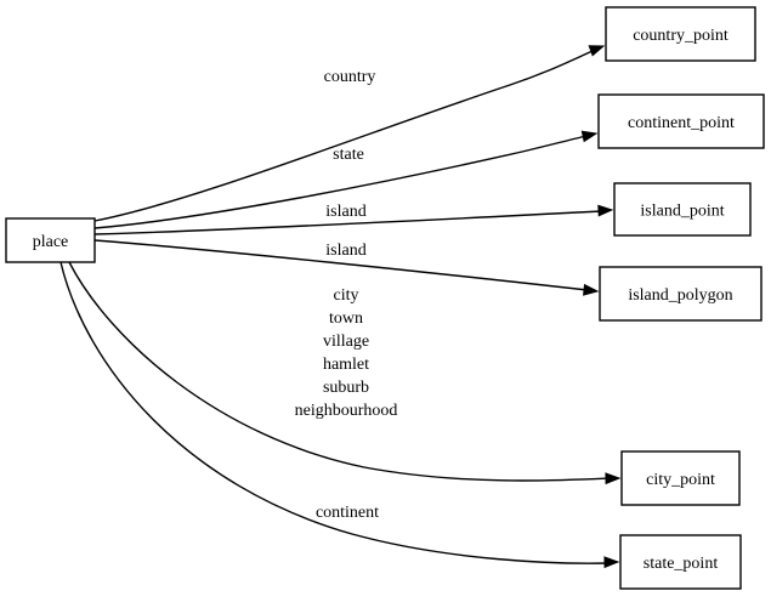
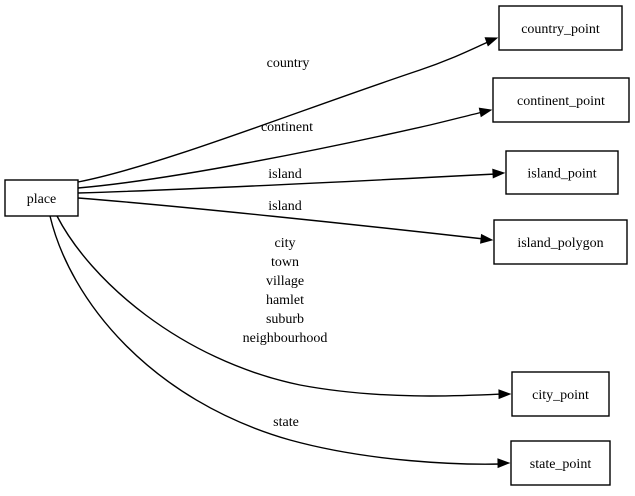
  place
  country_point
  continent_point
  island_point
  island_polygon
  city_point
  state_point
  country
- state
+ continent
  island
  island
  city
  town
  village
  hamlet
  suburb
  neighbourhood
- continent
+ state
